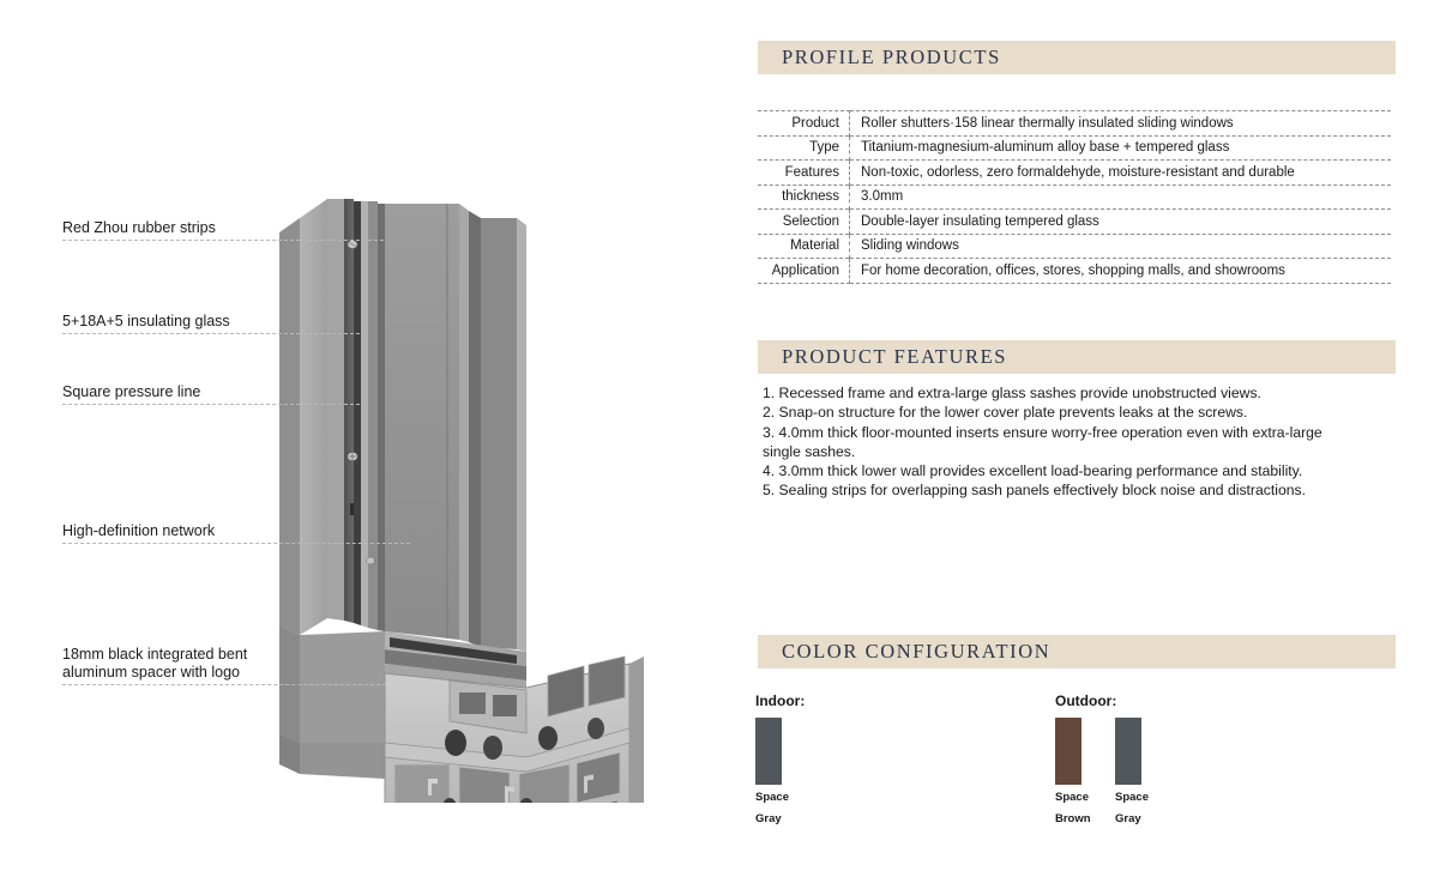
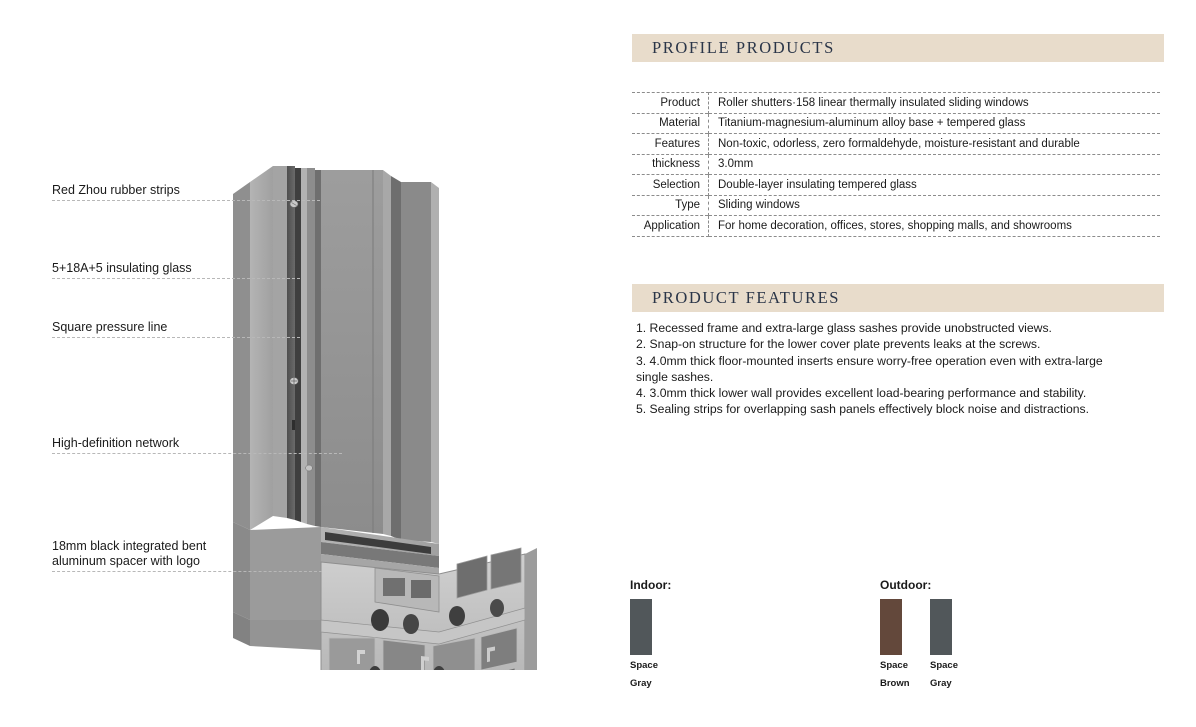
  Red Zhou rubber strips
  5+18A+5 insulating glass
  Square pressure line
  High-definition network
  18mm black integrated bent
  aluminum spacer with logo
  PROFILE PRODUCTS
  Product	Roller shutters·158 linear thermally insulated sliding windows
- Type	Titanium-magnesium-aluminum alloy base + tempered glass
+ Material	Titanium-magnesium-aluminum alloy base + tempered glass
  Features	Non-toxic, odorless, zero formaldehyde, moisture-resistant and durable
  thickness	3.0mm
  Selection	Double-layer insulating tempered glass
- Material	Sliding windows
+ Type	Sliding windows
  Application	For home decoration, offices, stores, shopping malls, and showrooms
  PRODUCT FEATURES
  1. Recessed frame and extra-large glass sashes provide unobstructed views.
  2. Snap-on structure for the lower cover plate prevents leaks at the screws.
  3. 4.0mm thick floor-mounted inserts ensure worry-free operation even with extra-large single sashes.
  4. 3.0mm thick lower wall provides excellent load-bearing performance and stability.
  5. Sealing strips for overlapping sash panels effectively block noise and distractions.
- COLOR CONFIGURATION
  Indoor:
  Space
  Gray
  Outdoor:
  Space
  Brown
  Space
  Gray
